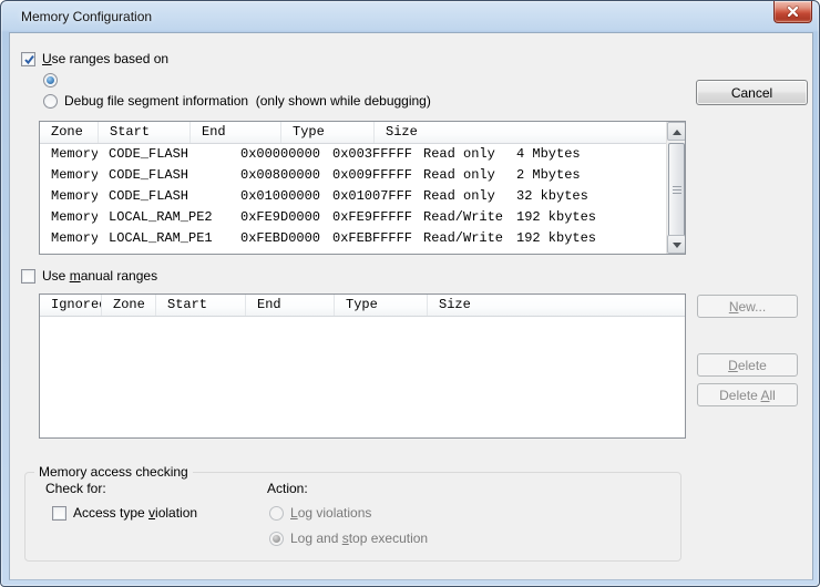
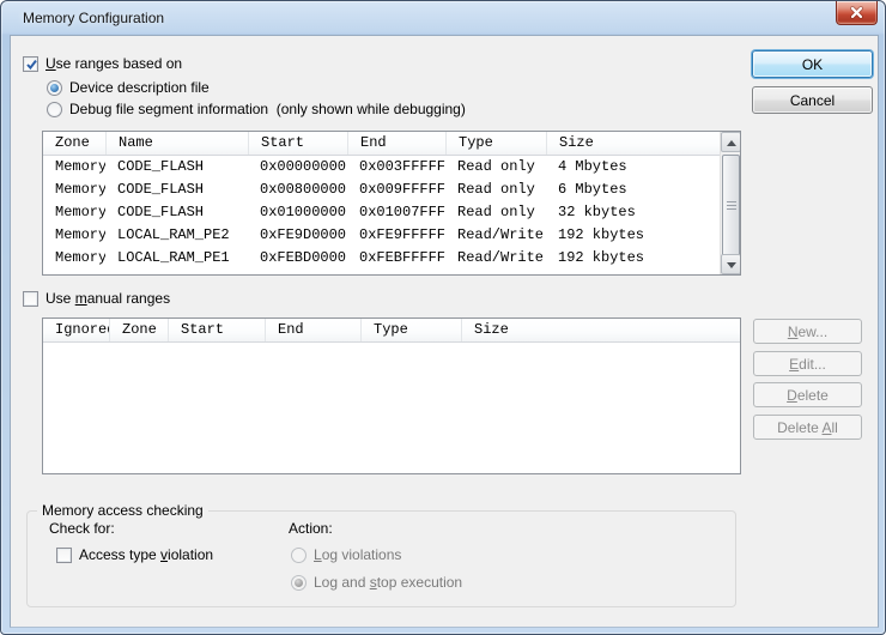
  Memory Configuration
  Use ranges based on
+ Device description file
  Debug file segment information (only shown while debugging)
  Zone
+ Name
  Start
  End
  Type
  Size
  Memory
  CODE_FLASH
  0x00000000
  0x003FFFFF
  Read only
  4 Mbytes
  Memory
  CODE_FLASH
  0x00800000
  0x009FFFFF
  Read only
- 2 Mbytes
+ 6 Mbytes
  Memory
  CODE_FLASH
  0x01000000
  0x01007FFF
  Read only
  32 kbytes
  Memory
  LOCAL_RAM_PE2
  0xFE9D0000
  0xFE9FFFFF
  Read/Write
  192 kbytes
  Memory
  LOCAL_RAM_PE1
  0xFEBD0000
  0xFEBFFFFF
  Read/Write
  192 kbytes
  Use manual ranges
  Ignore
  Zone
  Start
  End
  Type
  Size
+ OK
  Cancel
  New...
+ Edit...
  Delete
  Delete All
  Memory access checking
  Check for:
  Access type violation
  Action:
  Log violations
  Log and stop execution
